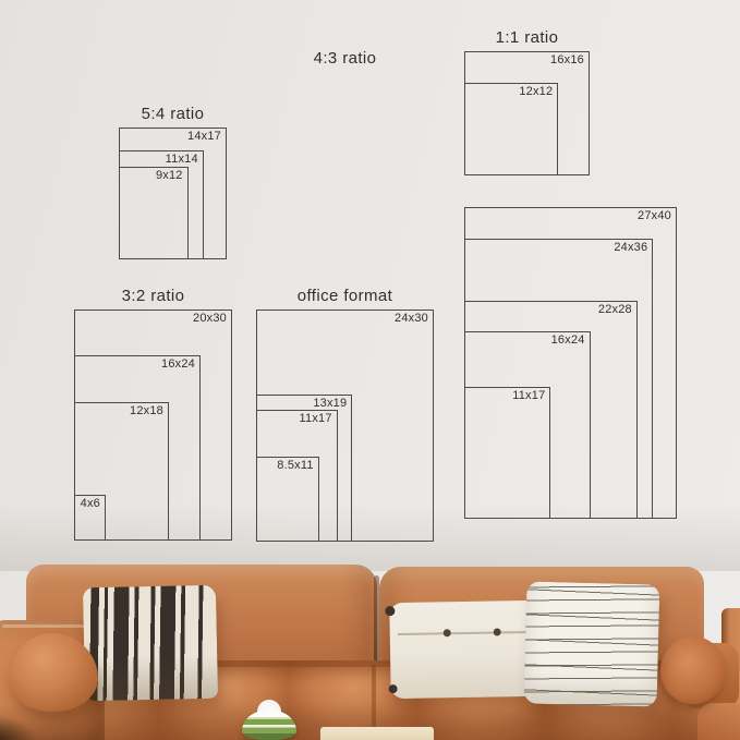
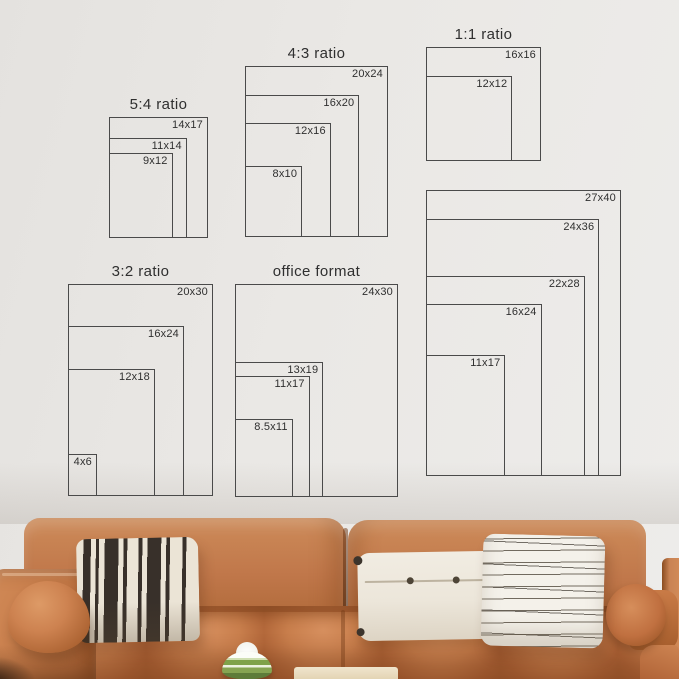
  5:4 ratio
  14x17
  11x14
  9x12
  4:3 ratio
+ 20x24
+ 16x20
+ 12x16
+ 8x10
  1:1 ratio
  16x16
  12x12
  3:2 ratio
  20x30
  16x24
  12x18
  4x6
  office format
  24x30
  13x19
  11x17
  8.5x11
  27x40
  24x36
  22x28
  16x24
  11x17
